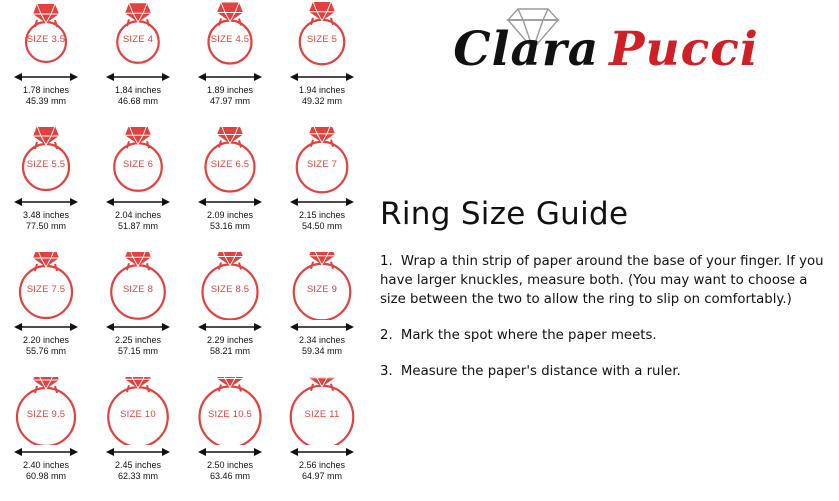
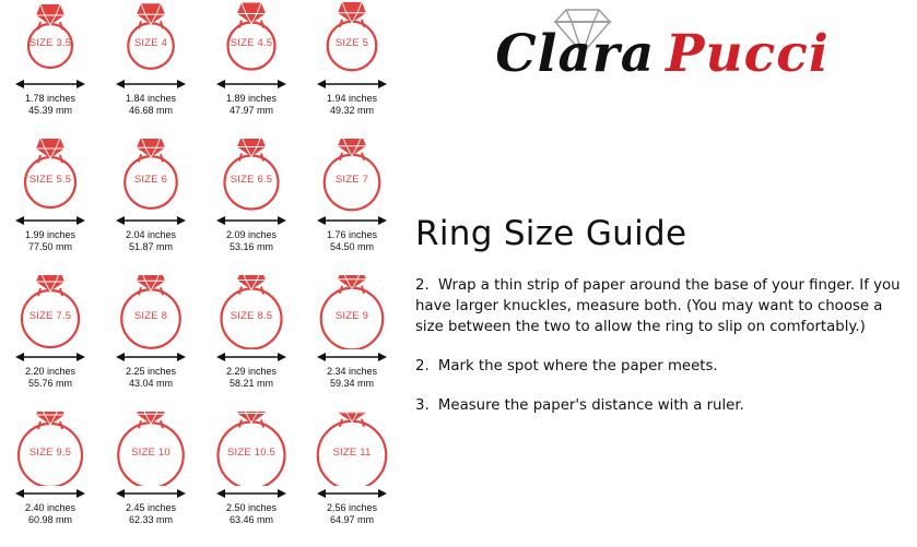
  SIZE 3.5
  1.78 inches
  45.39 mm
  SIZE 4
  1.84 inches
  46.68 mm
  SIZE 4.5
  1.89 inches
  47.97 mm
  SIZE 5
  1.94 inches
  49.32 mm
  SIZE 5.5
- 3.48 inches
+ 1.99 inches
  77.50 mm
  SIZE 6
  2.04 inches
  51.87 mm
  SIZE 6.5
  2.09 inches
  53.16 mm
  SIZE 7
- 2.15 inches
+ 1.76 inches
  54.50 mm
  SIZE 7.5
  2.20 inches
  55.76 mm
  SIZE 8
  2.25 inches
- 57.15 mm
+ 43.04 mm
  SIZE 8.5
  2.29 inches
  58.21 mm
  SIZE 9
  2.34 inches
  59.34 mm
  SIZE 9.5
  2.40 inches
  60.98 mm
  SIZE 10
  2.45 inches
  62.33 mm
  SIZE 10.5
  2.50 inches
  63.46 mm
  SIZE 11
  2.56 inches
  64.97 mm
  Clara Pucci
  Ring Size Guide
- 1. Wrap a thin strip of paper around the base of your finger. If you have larger knuckles, measure both. (You may want to choose a size between the two to allow the ring to slip on comfortably.)
+ 2. Wrap a thin strip of paper around the base of your finger. If you have larger knuckles, measure both. (You may want to choose a size between the two to allow the ring to slip on comfortably.)
  2. Mark the spot where the paper meets.
  3. Measure the paper's distance with a ruler.
